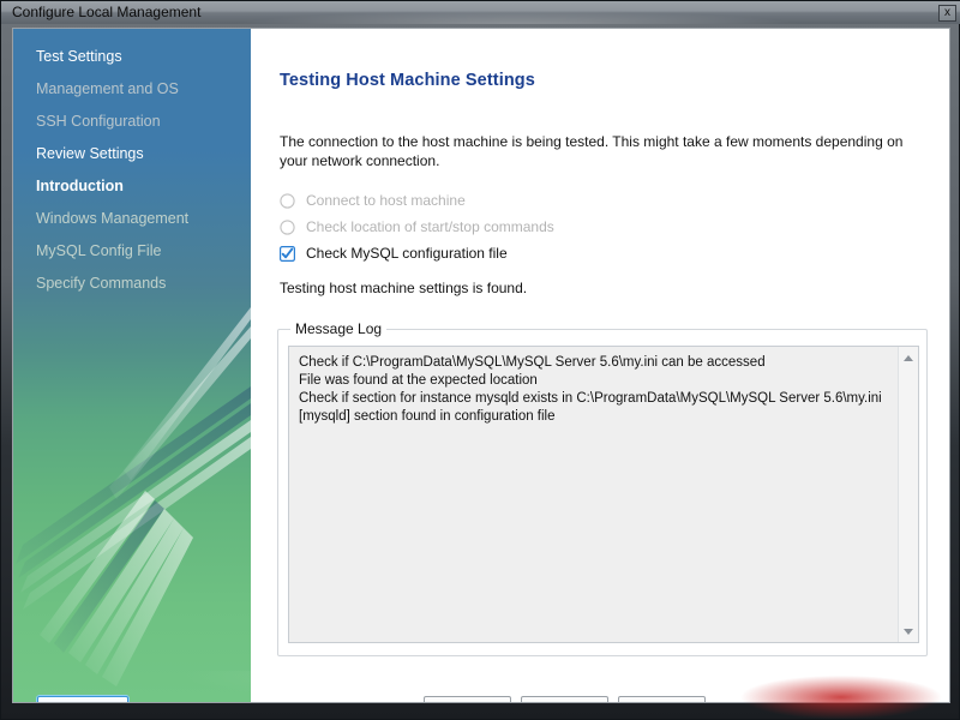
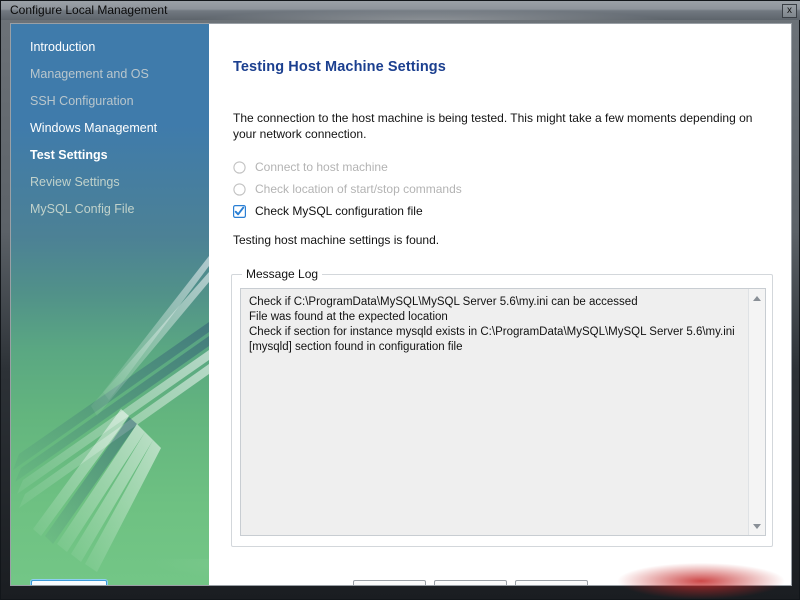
  Configure Local Management
  x
- Test Settings
+ Introduction
  Management and OS
  SSH Configuration
- Review Settings
+ Windows Management
- Introduction
+ Test Settings
- Windows Management
+ Review Settings
  MySQL Config File
- Specify Commands
  Testing Host Machine Settings
  The connection to the host machine is being tested. This might take a few moments depending on your network connection.
  Connect to host machine
  Check location of start/stop commands
  Check MySQL configuration file
  Testing host machine settings is found.
  Message Log
  Check if C:\ProgramData\MySQL\MySQL Server 5.6\my.ini can be accessed
  File was found at the expected location
  Check if section for instance mysqld exists in C:\ProgramData\MySQL\MySQL Server 5.6\my.ini
  [mysqld] section found in configuration file
